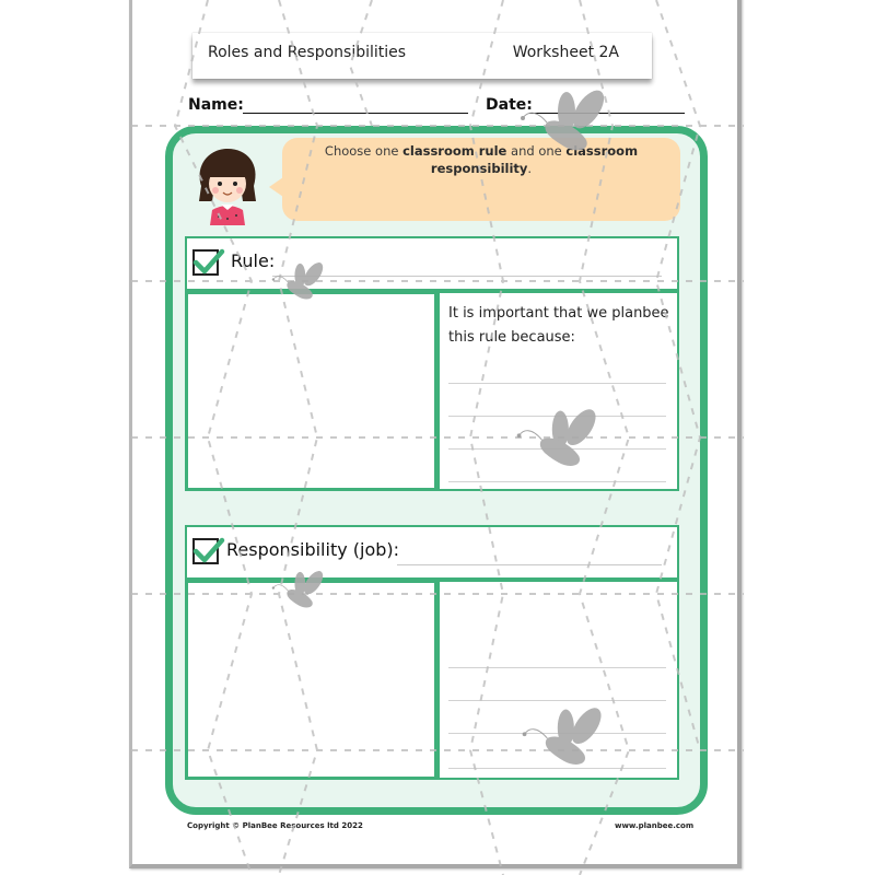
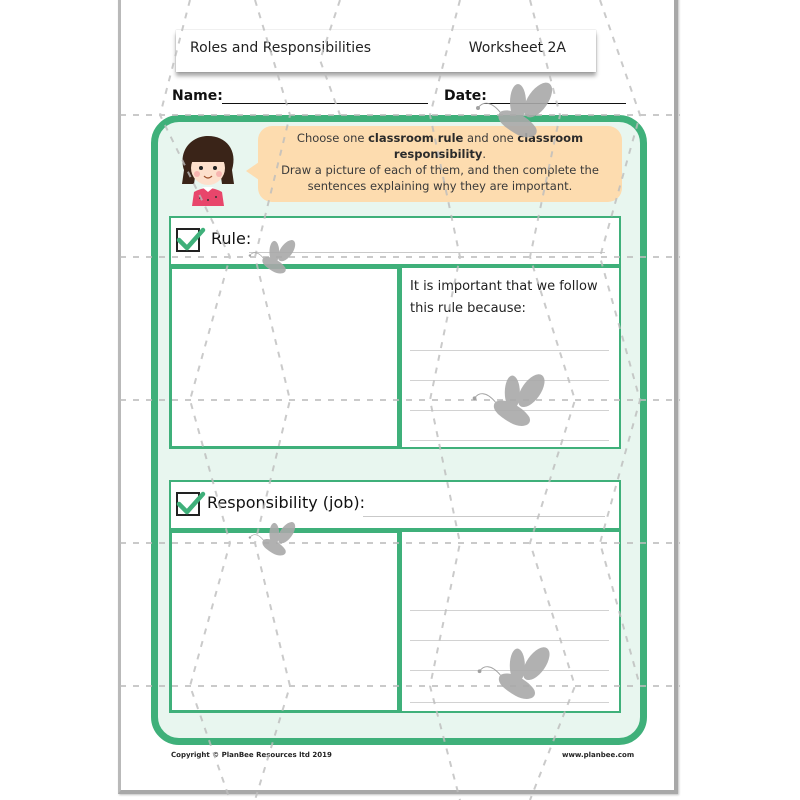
  Roles and Responsibilities
  Worksheet 2A
  Name:
  Date:
  Choose one classroom rule and one classroom responsibility.
+ Draw a picture of each of them, and then complete the sentences explaining why they are important.
  Rule:
- It is important that we planbee this rule because:
+ It is important that we follow this rule because:
  Responsibility (job):
- Copyright © PlanBee Resources ltd 2022
+ Copyright © PlanBee Resources ltd 2019
  www.planbee.com
